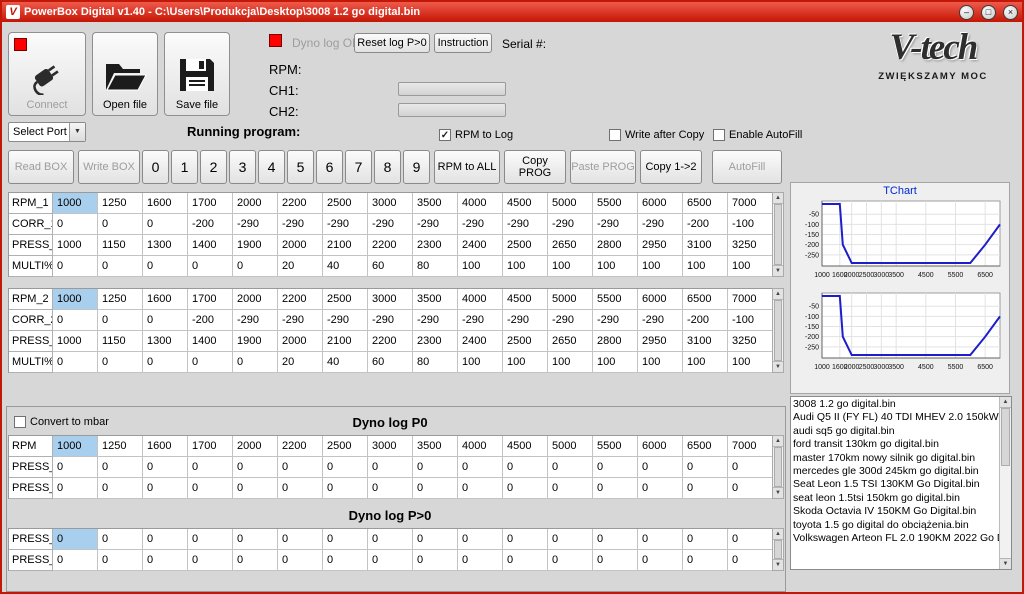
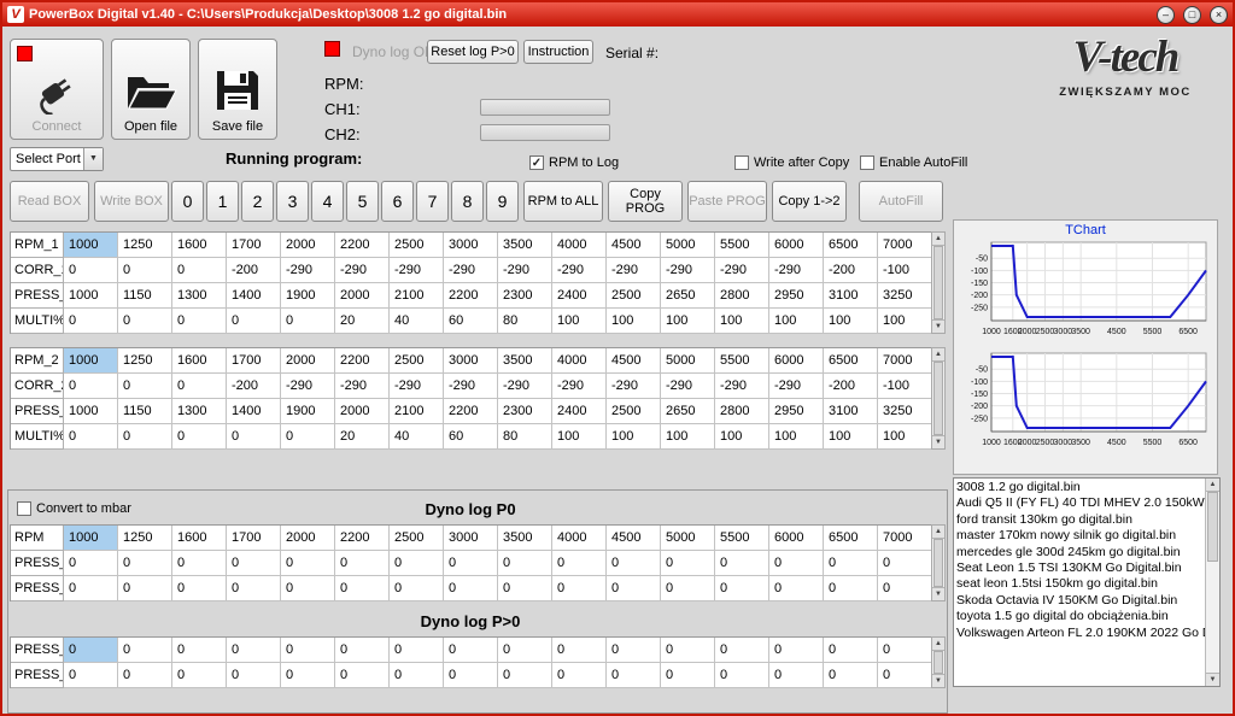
  V
  PowerBox Digital v1.40 - C:\Users\Produkcja\Desktop\3008 1.2 go digital.bin
  –
  □
  ×
  Connect
  Open file
  Save file
  Dyno log O
  Reset log P>0
  Instruction
  Serial #:
  RPM:
  CH1:
  CH2:
  V-tech
  ZWIĘKSZAMY MOC
  Select Port
  Running program:
  RPM to Log
  Write after Copy
  Enable AutoFill
  Read BOX
  Write BOX
  RPM to ALL
  Copy PROG
  Paste PROG
  Copy 1->2
  AutoFill
  RPM_1
  1000
  1250
  1600
  1700
  2000
  2200
  2500
  3000
  3500
  4000
  4500
  5000
  5500
  6000
  6500
  7000
  CORR_
  0
  0
  0
  -200
  -290
  -290
  -290
  -290
  -290
  -290
  -290
  -290
  -290
  -290
  -200
  -100
  PRESS_
  1000
  1150
  1300
  1400
  1900
  2000
  2100
  2200
  2300
  2400
  2500
  2650
  2800
  2950
  3100
  3250
  MULTI%
  0
  0
  0
  0
  0
  20
  40
  60
  80
  100
  100
  100
  100
  100
  100
  100
  RPM_2
  1000
  1250
  1600
  1700
  2000
  2200
  2500
  3000
  3500
  4000
  4500
  5000
  5500
  6000
  6500
  7000
  CORR_
  0
  0
  0
  -200
  -290
  -290
  -290
  -290
  -290
  -290
  -290
  -290
  -290
  -290
  -200
  -100
  PRESS_
  1000
  1150
  1300
  1400
  1900
  2000
  2100
  2200
  2300
  2400
  2500
  2650
  2800
  2950
  3100
  3250
  MULTI%
  0
  0
  0
  0
  0
  20
  40
  60
  80
  100
  100
  100
  100
  100
  100
  100
  Convert to mbar
  Dyno log P0
  RPM
  1000
  1250
  1600
  1700
  2000
  2200
  2500
  3000
  3500
  4000
  4500
  5000
  5500
  6000
  6500
  7000
  PRESS_
  0
  0
  0
  0
  0
  0
  0
  0
  0
  0
  0
  0
  0
  0
  0
  0
  PRESS_
  0
  0
  0
  0
  0
  0
  0
  0
  0
  0
  0
  0
  0
  0
  0
  0
  Dyno log P>0
  PRESS
  0
  0
  0
  0
  0
  0
  0
  0
  0
  0
  0
  0
  0
  0
  0
  0
  PRESS_
  0
  0
  0
  0
  0
  0
  0
  0
  0
  0
  0
  0
  0
  0
  0
  0
  TChart
  3008 1.2 go digital.bin
  Audi Q5 II (FY FL) 40 TDI MHEV 2.0 150kW
- audi sq5 go digital.bin
  ford transit 130km go digital.bin
  master 170km nowy silnik go digital.bin
  mercedes gle 300d 245km go digital.bin
  Seat Leon 1.5 TSI 130KM Go Digital.bin
  seat leon 1.5tsi 150km go digital.bin
  Skoda Octavia IV 150KM Go Digital.bin
  toyota 1.5 go digital do obciążenia.bin
  Volkswagen Arteon FL 2.0 190KM 2022 Go
  0
  1
  2
  3
  4
  5
  6
  7
  8
  9
